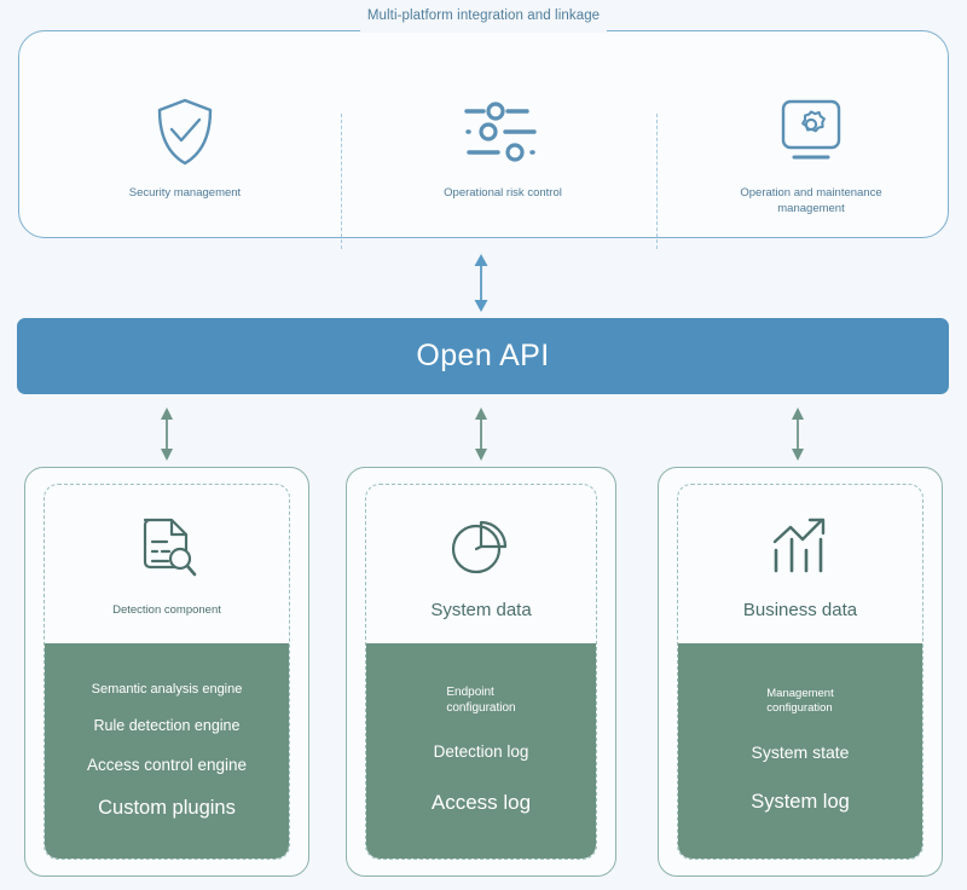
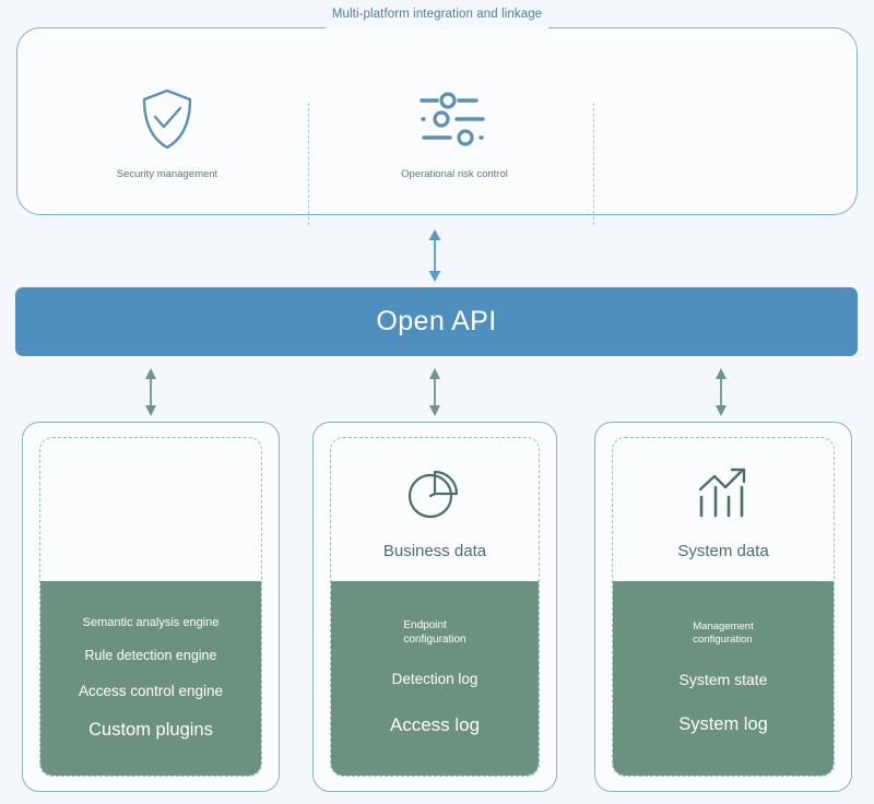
  Security management
  Operational risk control
- Operation and maintenance management
  Multi-platform integration and linkage
  Open API
- Detection component
  Semantic analysis engine
  Rule detection engine
  Access control engine
  Custom plugins
- System data
+ Business data
  Endpoint
  configuration
  Detection log
  Access log
- Business data
+ System data
  Management
  configuration
  System state
  System log
